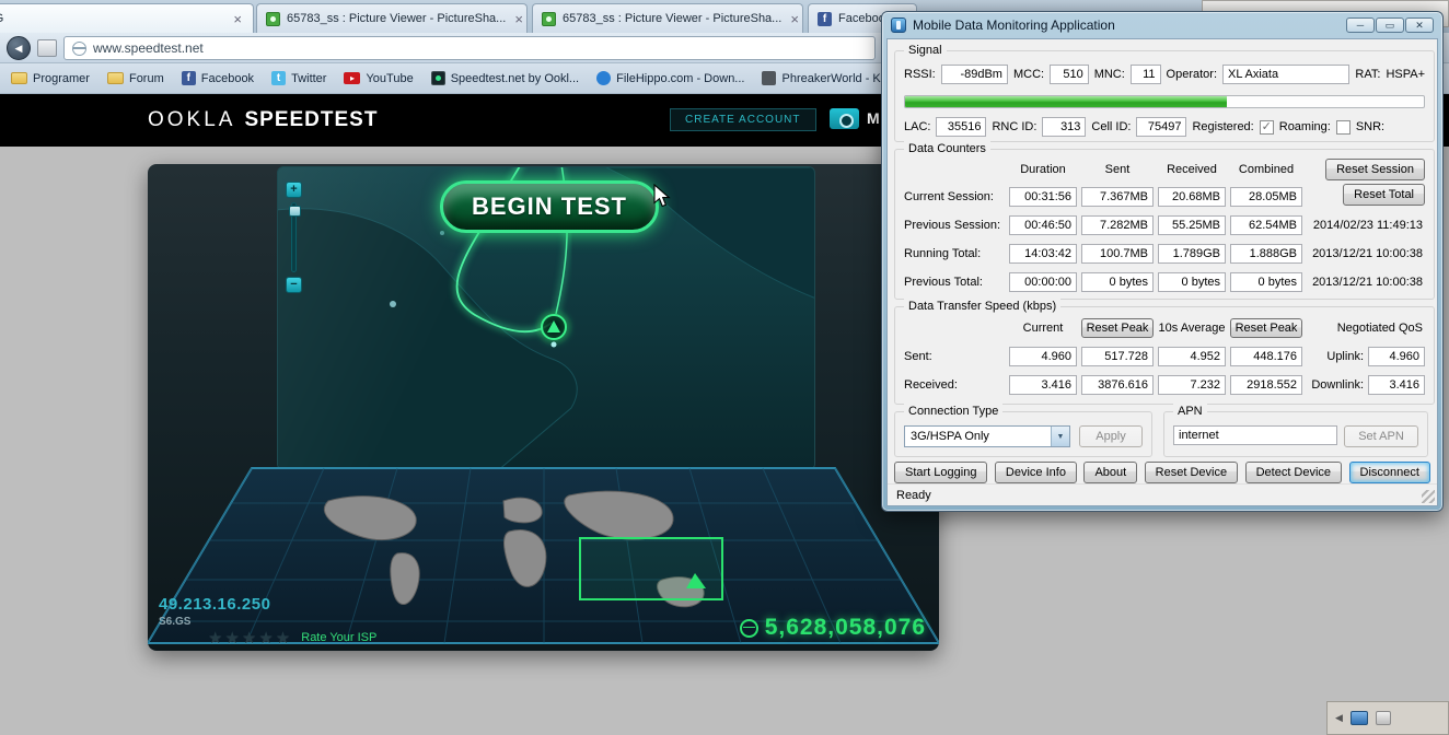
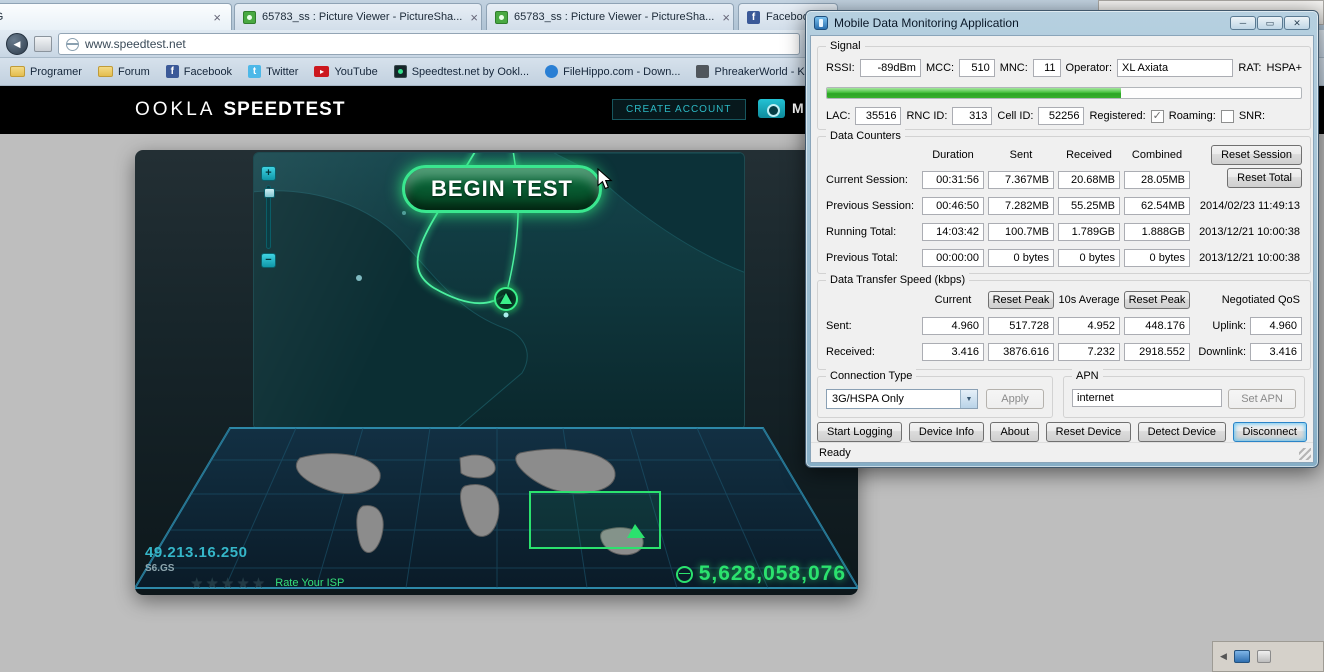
  ×
  65783_ss : Picture Viewer - PictureSha...
  ×
  65783_ss : Picture Viewer - PictureSha...
  ×
  Facebo
  www.speedtest.net
  Programer
  Forum
  Facebook
  Twitter
  YouTube
  Speedtest.net by Ookl...
  FileHippo.com - Down...
  PhreakerWorld - K
  OOKLA
  SPEEDTEST
  CREATE ACCOUNT
  M
  +
  −
  BEGIN TEST
  49.213.16.250
  S6.GS
  ★★★★★
  Rate Your ISP
  5,628,058,076
  Mobile Data Monitoring Application
  ─
  ▭
  ✕
  Signal
  RSSI:
  -89dBm
  MCC:
  510
  MNC:
  11
  Operator:
  XL Axiata
  RAT:
  HSPA+
  LAC:
  35516
  RNC ID:
  313
  Cell ID:
- 75497
+ 52256
  Registered:
  ✓
  Roaming:
  SNR:
  Data Counters
  Duration
  Sent
  Received
  Combined
  Reset Session
  Reset Total
  Current Session:
  00:31:56
  7.367MB
  20.68MB
  28.05MB
  Previous Session:
  00:46:50
  7.282MB
  55.25MB
  62.54MB
  2014/02/23 11:49:13
  Running Total:
  14:03:42
  100.7MB
  1.789GB
  1.888GB
  2013/12/21 10:00:38
  Previous Total:
  00:00:00
  0 bytes
  0 bytes
  0 bytes
  2013/12/21 10:00:38
  Data Transfer Speed (kbps)
  Current
  Reset Peak
  10s Average
  Reset Peak
  Negotiated QoS
  Sent:
  4.960
  517.728
  4.952
  448.176
  Uplink:
  4.960
  Received:
  3.416
  3876.616
  7.232
  2918.552
  Downlink:
  3.416
  Connection Type
  3G/HSPA Only
  Apply
  APN
  internet
  Set APN
  Start Logging
  Device Info
  About
  Reset Device
  Detect Device
  Disconnect
  Ready
  ◀
